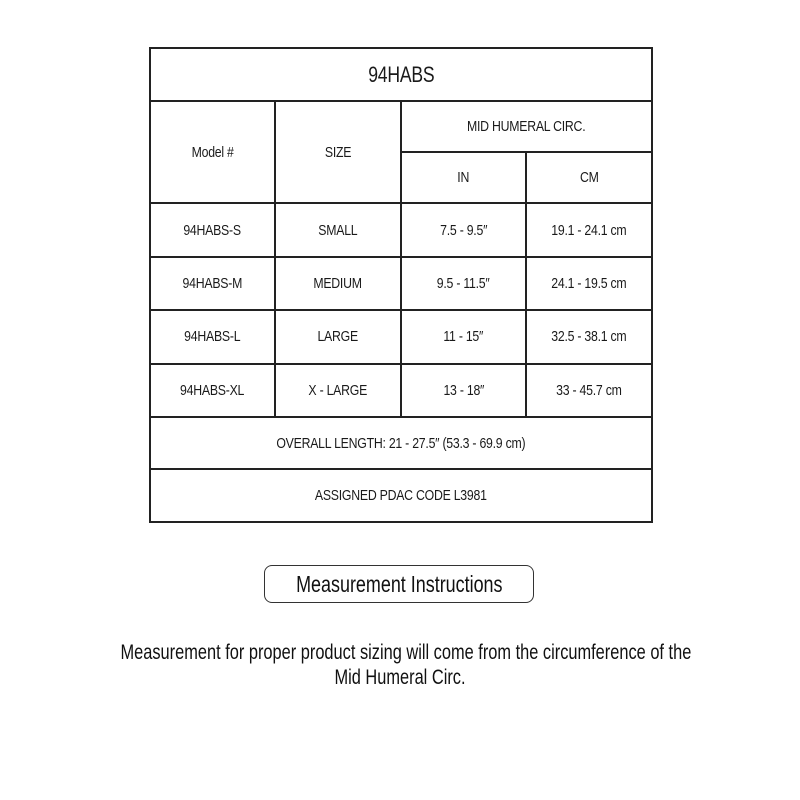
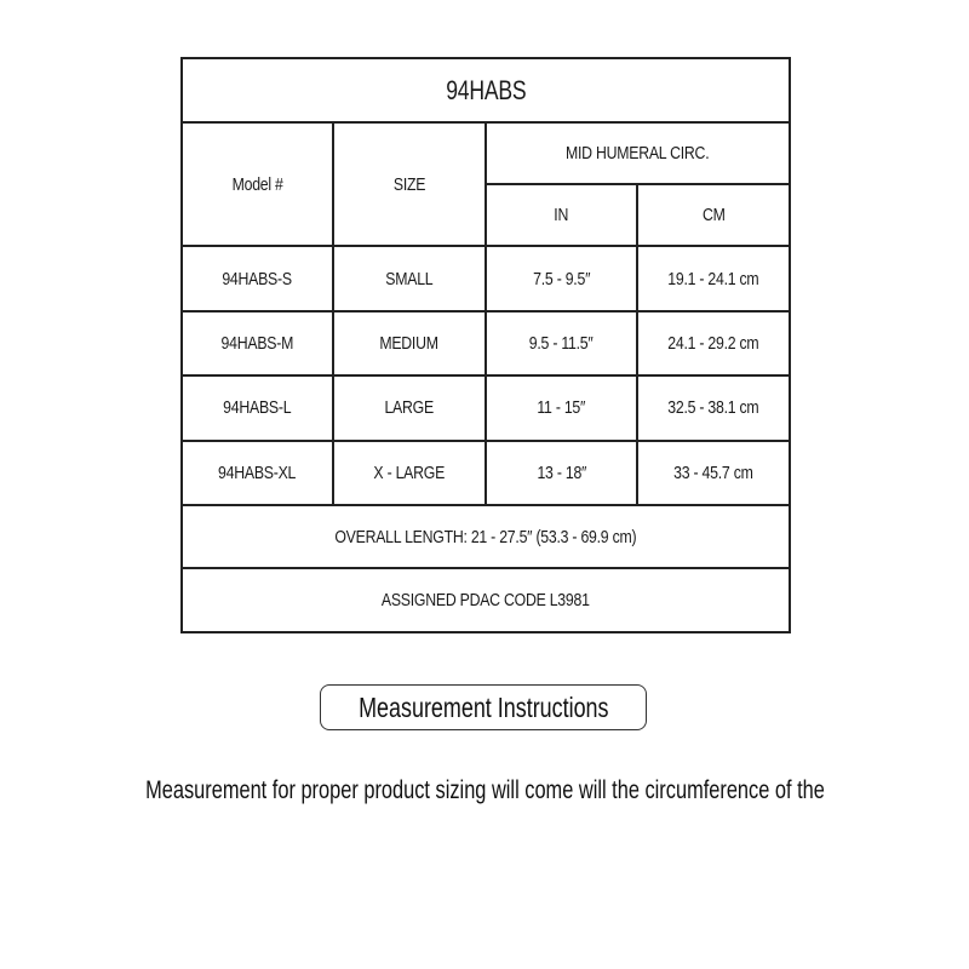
  94HABS
  Model #	SIZE	MID HUMERAL CIRC.
  IN	CM
  94HABS-S	SMALL	7.5 - 9.5″	19.1 - 24.1 cm
- 94HABS-M	MEDIUM	9.5 - 11.5″	24.1 - 19.5 cm
+ 94HABS-M	MEDIUM	9.5 - 11.5″	24.1 - 29.2 cm
  94HABS-L	LARGE	11 - 15″	32.5 - 38.1 cm
  94HABS-XL	X - LARGE	13 - 18″	33 - 45.7 cm
  OVERALL LENGTH: 21 - 27.5″ (53.3 - 69.9 cm)
  ASSIGNED PDAC CODE L3981
  Measurement Instructions
- Measurement for proper product sizing will come from the circumference of the
+ Measurement for proper product sizing will come will the circumference of the
- Mid Humeral Circ.
